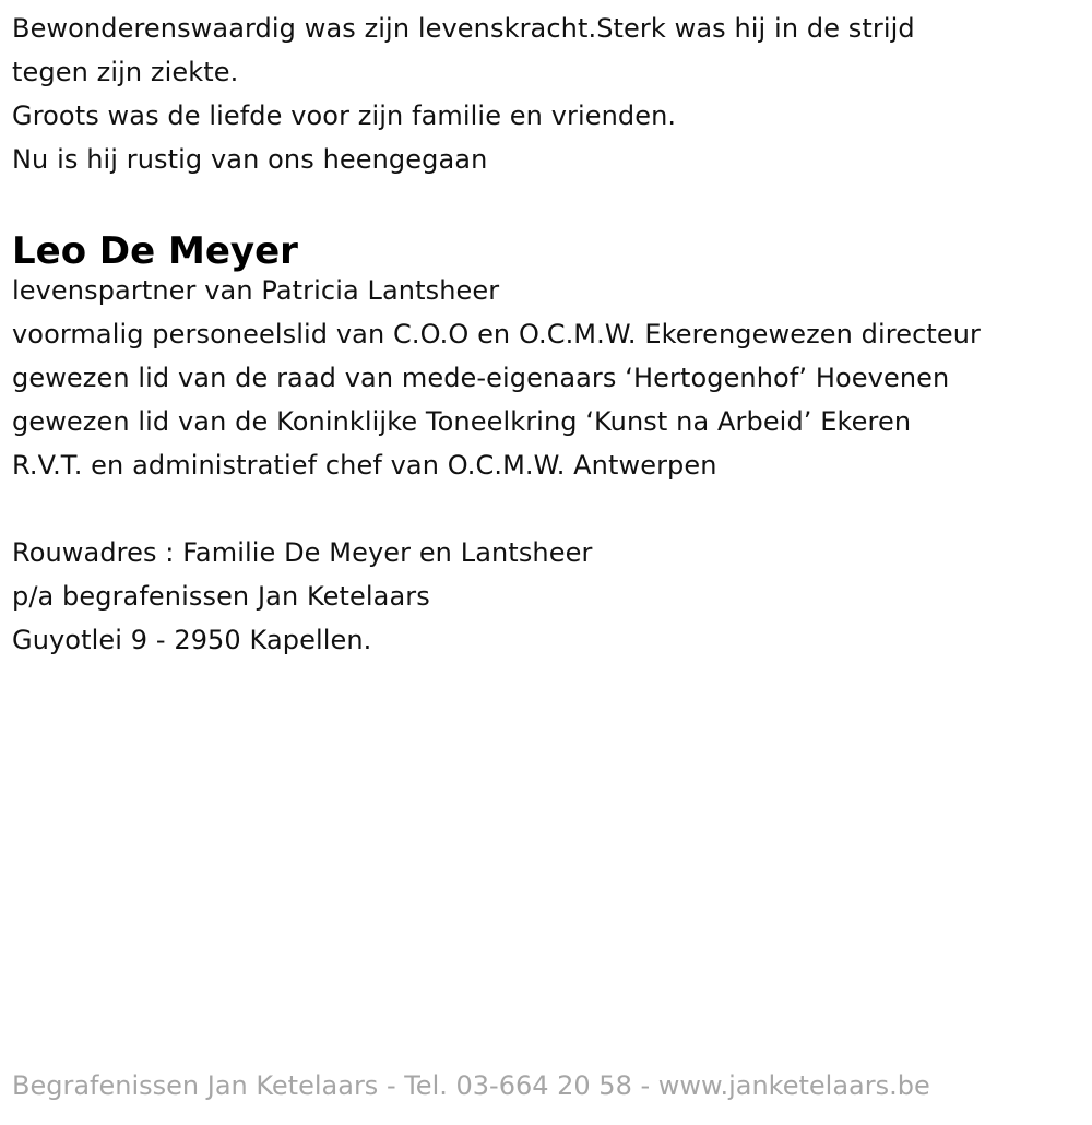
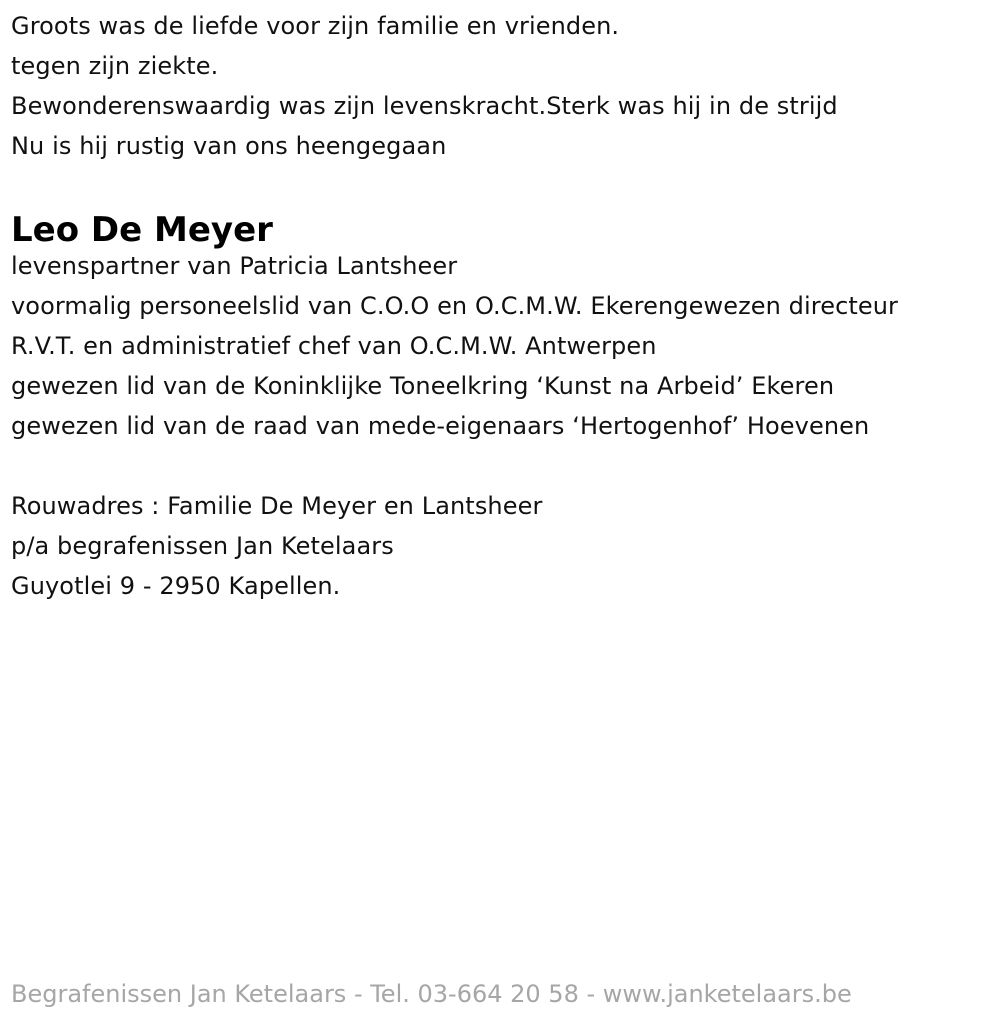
- Bewonderenswaardig was zijn levenskracht.Sterk was hij in de strijd
+ Groots was de liefde voor zijn familie en vrienden.
  tegen zijn ziekte.
- Groots was de liefde voor zijn familie en vrienden.
+ Bewonderenswaardig was zijn levenskracht.Sterk was hij in de strijd
  Nu is hij rustig van ons heengegaan
  Leo De Meyer
  levenspartner van Patricia Lantsheer
  voormalig personeelslid van C.O.O en O.C.M.W. Ekerengewezen directeur
- gewezen lid van de raad van mede-eigenaars ‘Hertogenhof’ Hoevenen
+ R.V.T. en administratief chef van O.C.M.W. Antwerpen
  gewezen lid van de Koninklijke Toneelkring ‘Kunst na Arbeid’ Ekeren
- R.V.T. en administratief chef van O.C.M.W. Antwerpen
+ gewezen lid van de raad van mede-eigenaars ‘Hertogenhof’ Hoevenen
  Rouwadres : Familie De Meyer en Lantsheer
  p/a begrafenissen Jan Ketelaars
  Guyotlei 9 - 2950 Kapellen.
  Begrafenissen Jan Ketelaars - Tel. 03-664 20 58 - www.janketelaars.be
